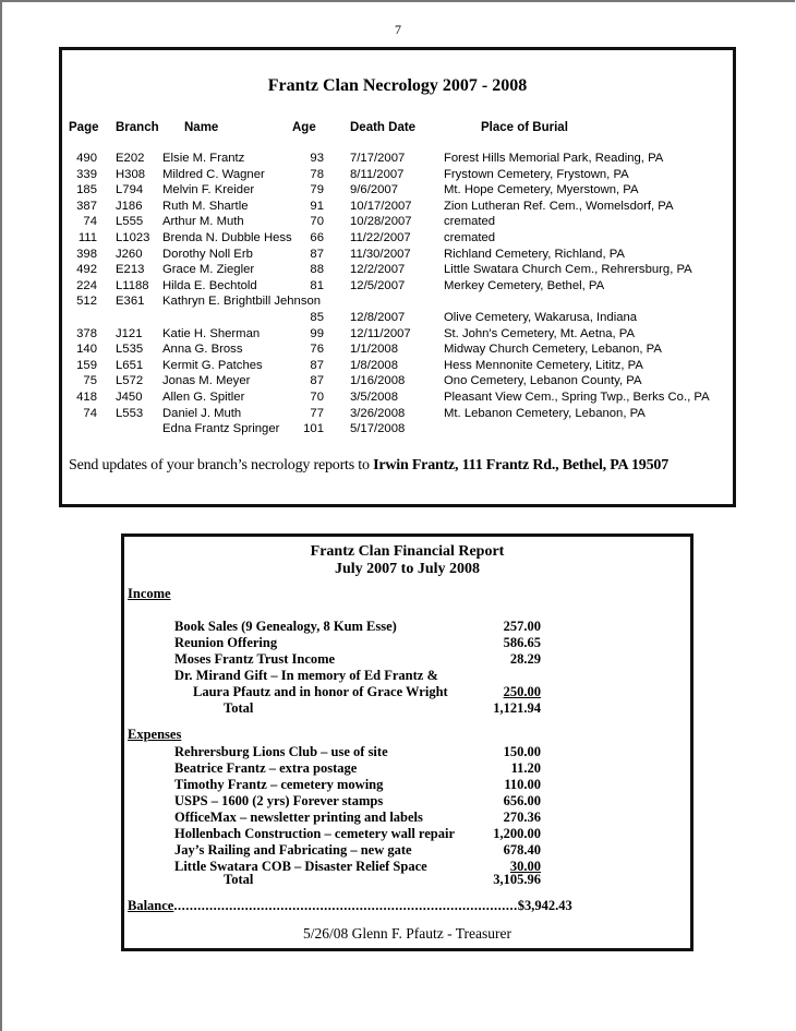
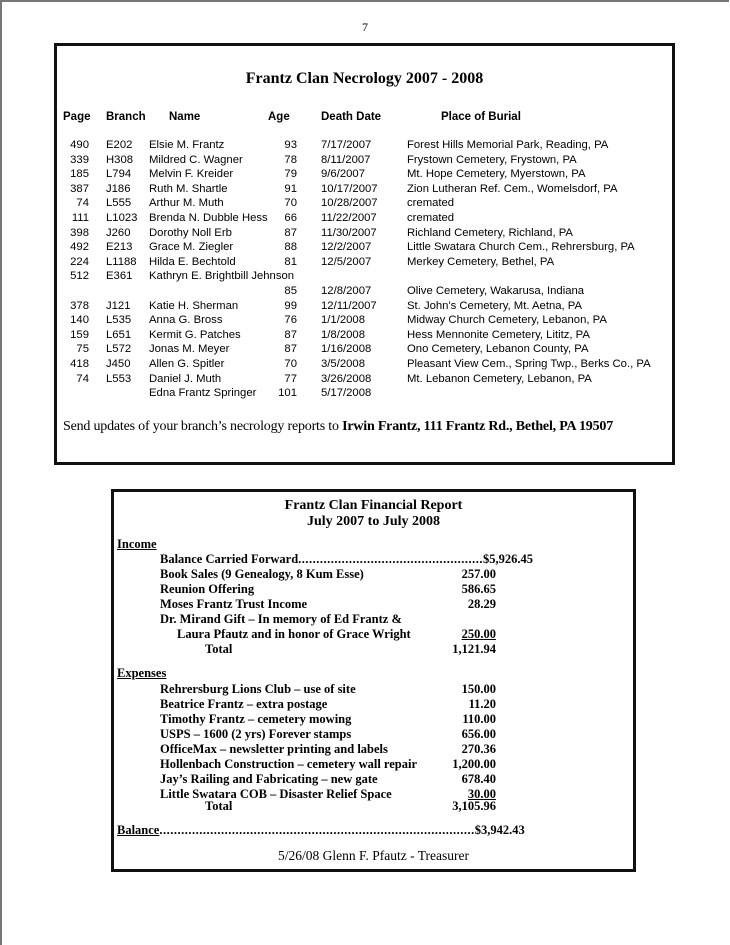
  7
  Frantz Clan Necrology 2007 - 2008
  Page
  Branch
  Name
  Age
  Death Date
  Place of Burial
  490
  E202
  Elsie M. Frantz
  93
  7/17/2007
  Forest Hills Memorial Park, Reading, PA
  339
  H308
  Mildred C. Wagner
  78
  8/11/2007
  Frystown Cemetery, Frystown, PA
  185
  L794
  Melvin F. Kreider
  79
  9/6/2007
  Mt. Hope Cemetery, Myerstown, PA
  387
  J186
  Ruth M. Shartle
  91
  10/17/2007
  Zion Lutheran Ref. Cem., Womelsdorf, PA
  74
  L555
  Arthur M. Muth
  70
  10/28/2007
  cremated
  111
  L1023
  Brenda N. Dubble Hess
  66
  11/22/2007
  cremated
  398
  J260
  Dorothy Noll Erb
  87
  11/30/2007
  Richland Cemetery, Richland, PA
  492
  E213
  Grace M. Ziegler
  88
  12/2/2007
  Little Swatara Church Cem., Rehrersburg, PA
  224
  L1188
  Hilda E. Bechtold
  81
  12/5/2007
  Merkey Cemetery, Bethel, PA
  512
  E361
  Kathryn E. Brightbill Jehnson
  85
  12/8/2007
  Olive Cemetery, Wakarusa, Indiana
  378
  J121
  Katie H. Sherman
  99
  12/11/2007
  St. John's Cemetery, Mt. Aetna, PA
  140
  L535
  Anna G. Bross
  76
  1/1/2008
  Midway Church Cemetery, Lebanon, PA
  159
  L651
  Kermit G. Patches
  87
  1/8/2008
  Hess Mennonite Cemetery, Lititz, PA
  75
  L572
  Jonas M. Meyer
  87
  1/16/2008
  Ono Cemetery, Lebanon County, PA
  418
  J450
  Allen G. Spitler
  70
  3/5/2008
  Pleasant View Cem., Spring Twp., Berks Co., PA
  74
  L553
  Daniel J. Muth
  77
  3/26/2008
  Mt. Lebanon Cemetery, Lebanon, PA
  Edna Frantz Springer
  101
  5/17/2008
  Send updates of your branch’s necrology reports to Irwin Frantz, 111 Frantz Rd., Bethel, PA 19507
  Frantz Clan Financial Report
  July 2007 to July 2008
  Income
+ Balance Carried Forward...................................................$5,926.45
  Book Sales (9 Genealogy, 8 Kum Esse)
  257.00
  Reunion Offering
  586.65
  Moses Frantz Trust Income
  28.29
  Dr. Mirand Gift – In memory of Ed Frantz &
  Laura Pfautz and in honor of Grace Wright
  250.00
  Total
  1,121.94
  Expenses
  Rehrersburg Lions Club – use of site
  150.00
  Beatrice Frantz – extra postage
  11.20
  Timothy Frantz – cemetery mowing
  110.00
  USPS – 1600 (2 yrs) Forever stamps
  656.00
  OfficeMax – newsletter printing and labels
  270.36
  Hollenbach Construction – cemetery wall repair
  1,200.00
  Jay’s Railing and Fabricating – new gate
  678.40
  Little Swatara COB – Disaster Relief Space
  30.00
  Total
  3,105.96
  Balance.......................................................................................$3,942.43
  5/26/08 Glenn F. Pfautz - Treasurer
